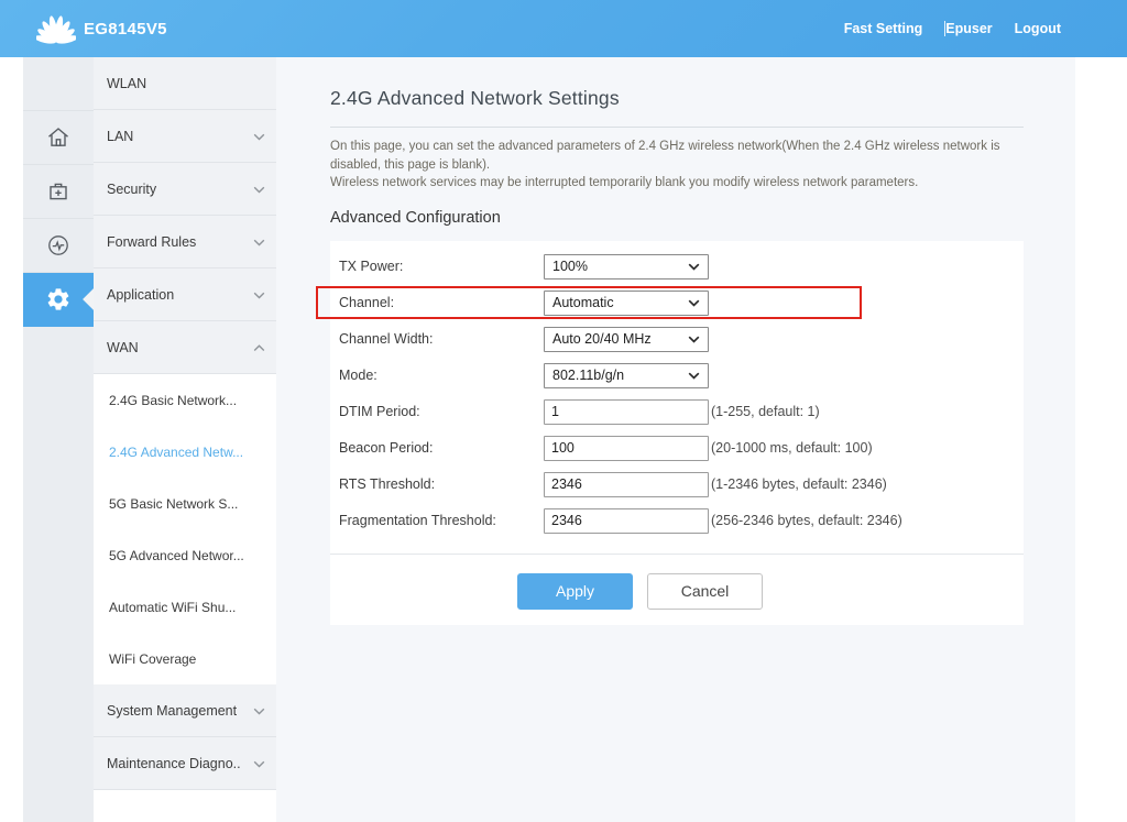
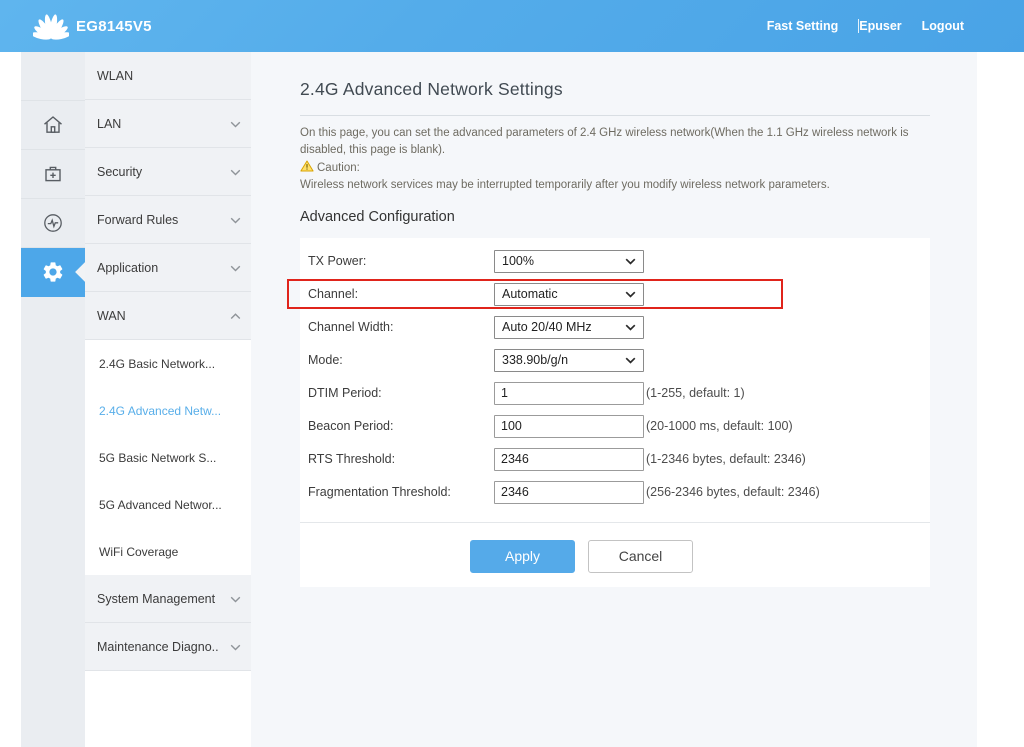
  EG8145V5
  Fast Setting
  Epuser
  Logout
  WLAN
  LAN
  Security
  Forward Rules
  Application
  WAN
  2.4G Basic Network...
  2.4G Advanced Netw...
  5G Basic Network S...
  5G Advanced Networ...
- Automatic WiFi Shu...
  WiFi Coverage
  System Management
  Maintenance Diagno..
  2.4G Advanced Network Settings
- On this page, you can set the advanced parameters of 2.4 GHz wireless network(When the 2.4 GHz wireless network is disabled, this page is blank).
+ On this page, you can set the advanced parameters of 2.4 GHz wireless network(When the 1.1 GHz wireless network is disabled, this page is blank).
+ Caution:
- Wireless network services may be interrupted temporarily blank you modify wireless network parameters.
+ Wireless network services may be interrupted temporarily after you modify wireless network parameters.
  Advanced Configuration
  TX Power:
  100%
  Channel:
  Automatic
  Channel Width:
  Auto 20/40 MHz
  Mode:
- 802.11b/g/n
+ 338.90b/g/n
  DTIM Period:
  1
  (1-255, default: 1)
  Beacon Period:
  100
  (20-1000 ms, default: 100)
  RTS Threshold:
  2346
  (1-2346 bytes, default: 2346)
  Fragmentation Threshold:
  2346
  (256-2346 bytes, default: 2346)
  Apply
  Cancel
